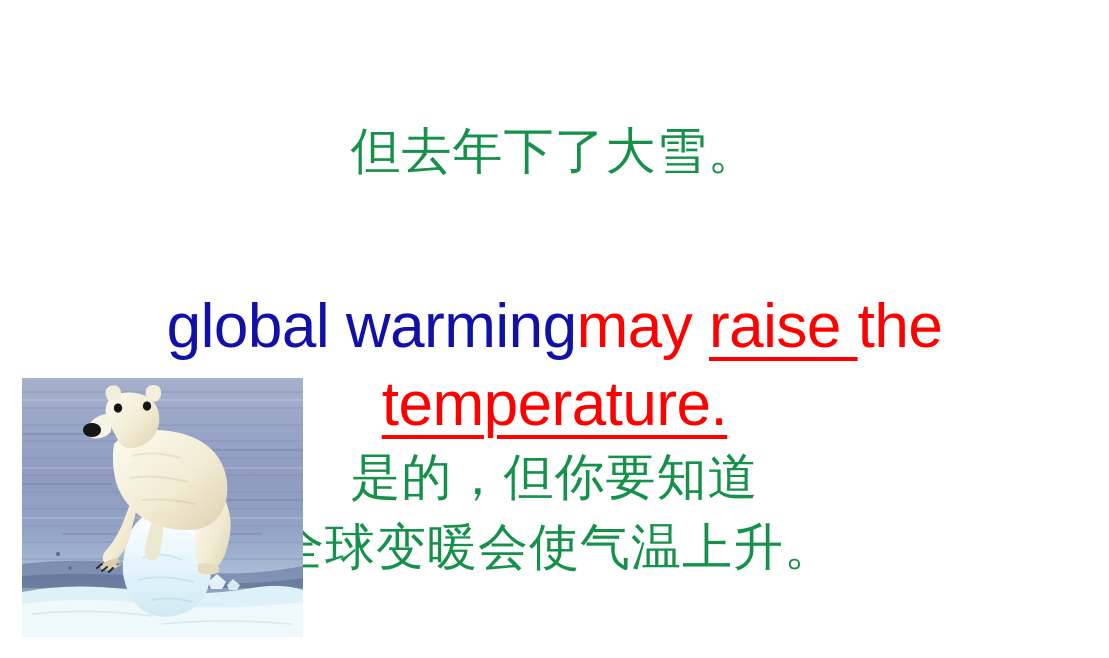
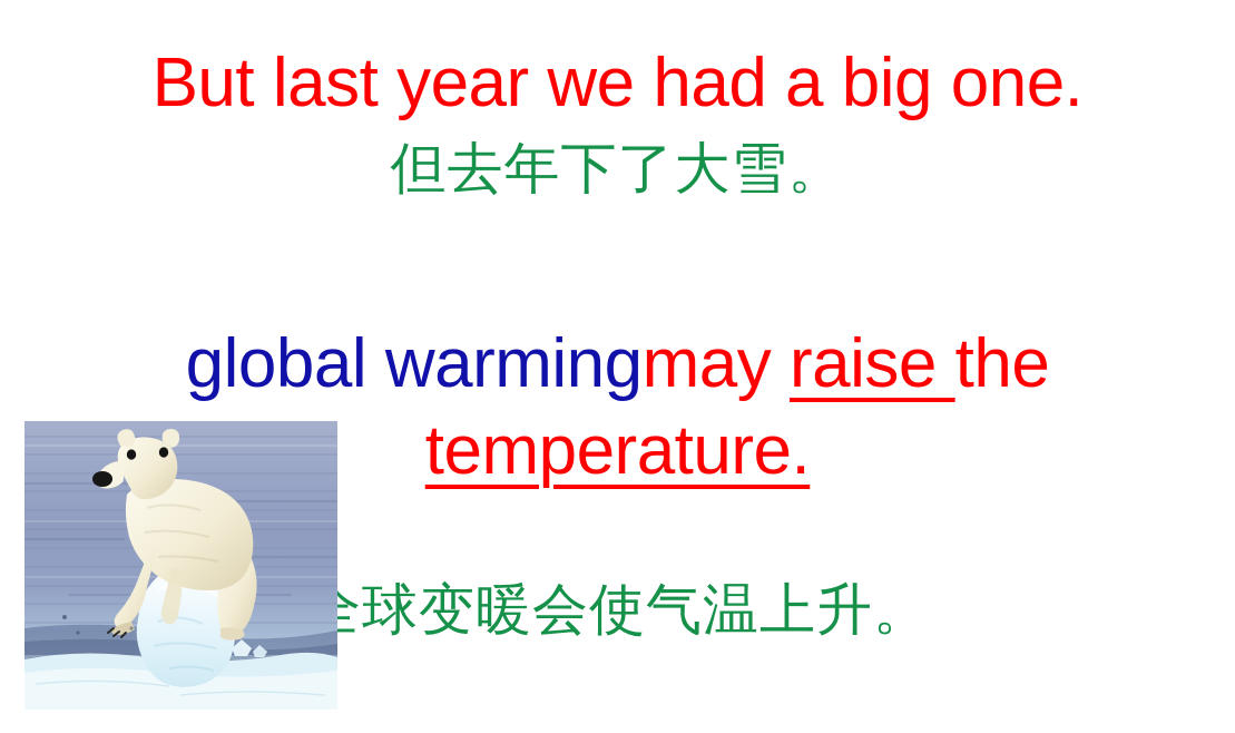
+ But last year we had a big one.
  但去年下了大雪。
  global warmingmay raise the
  temperature.
- 是的，但你要知道
  球变暖会使气温上升。
